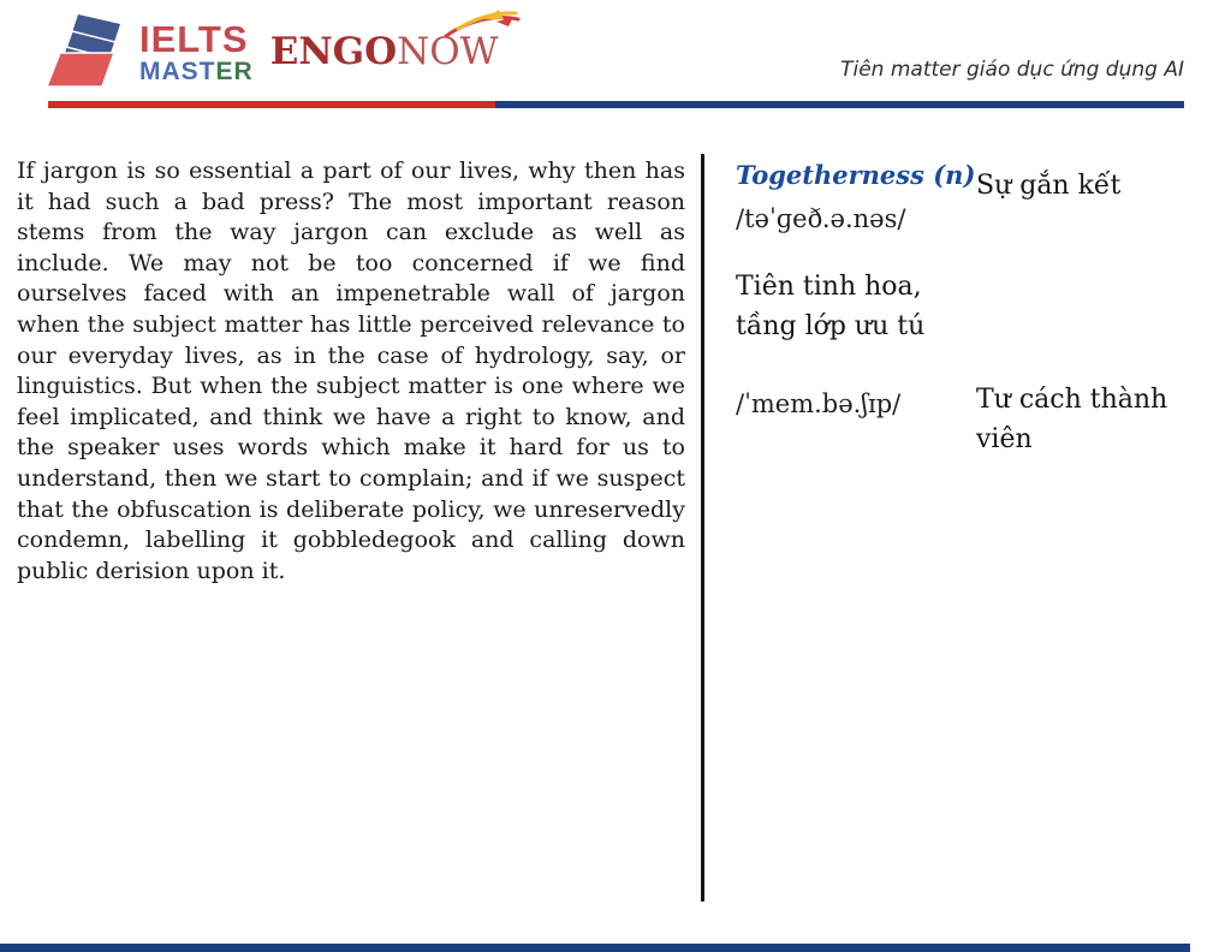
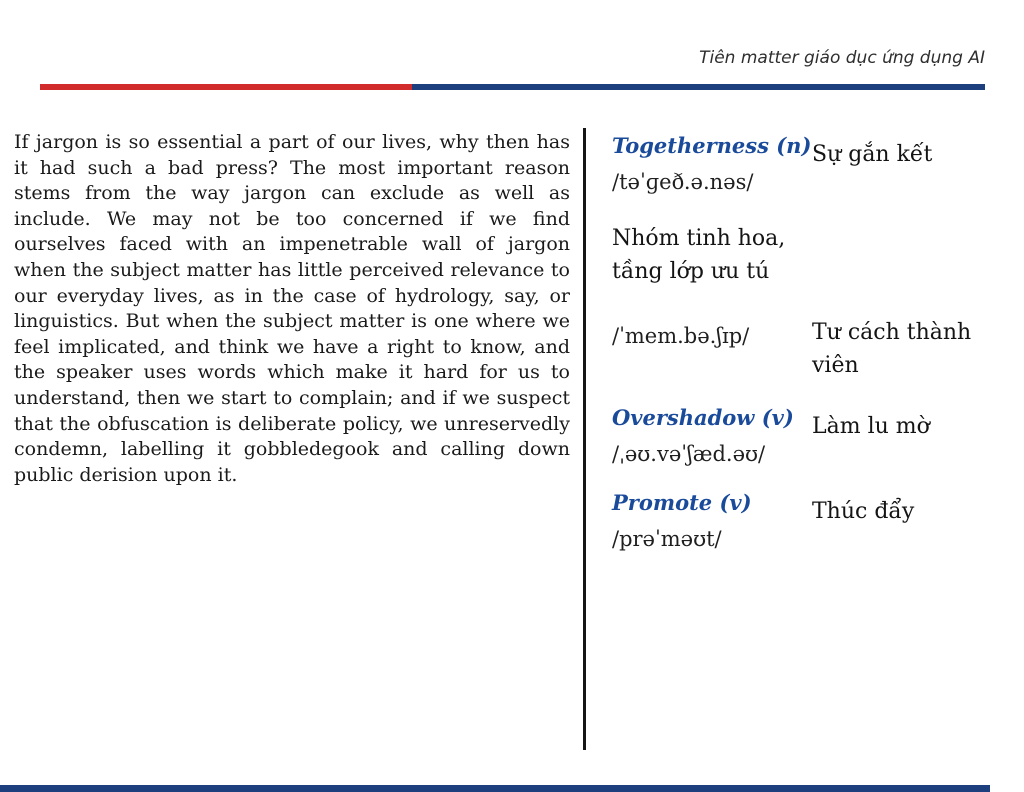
- IELTS
- MASTER
- ENGONOW
  Tiên matter giáo dục ứng dụng AI
  If jargon is so essential a part of our lives, why then has it had such a bad press? The most important reason stems from the way jargon can exclude as well as include. We may not be too concerned if we find ourselves faced with an impenetrable wall of jargon when the subject matter has little perceived relevance to our everyday lives, as in the case of hydrology, say, or linguistics. But when the subject matter is one where we feel implicated, and think we have a right to know, and the speaker uses words which make it hard for us to understand, then we start to complain; and if we suspect that the obfuscation is deliberate policy, we unreservedly condemn, labelling it gobbledegook and calling down public derision upon it.
  Togetherness (n)
  /təˈɡeð.ə.nəs/
  Sự gắn kết
- Tiên tinh hoa, tầng lớp ưu tú
+ Nhóm tinh hoa, tầng lớp ưu tú
  /ˈmem.bə.ʃɪp/
  Tư cách thành viên
+ Overshadow (v)
+ /ˌəʊ.vəˈʃæd.əʊ/
+ Làm lu mờ
+ Promote (v)
+ /prəˈməʊt/
+ Thúc đẩy
